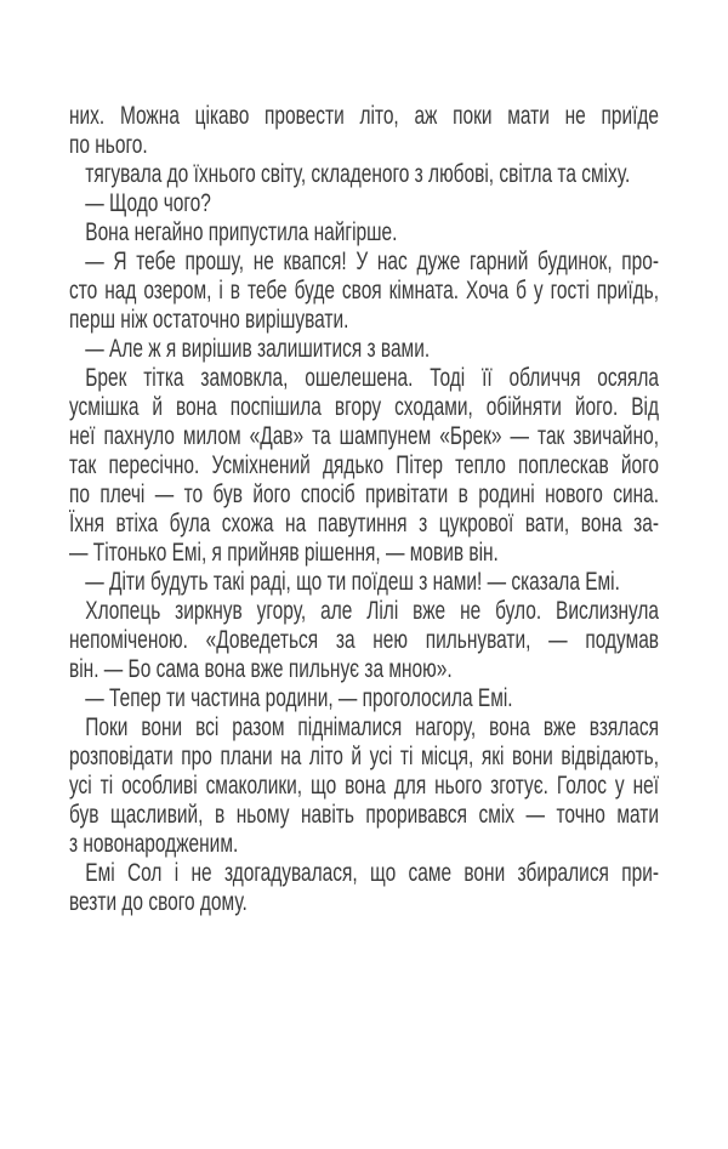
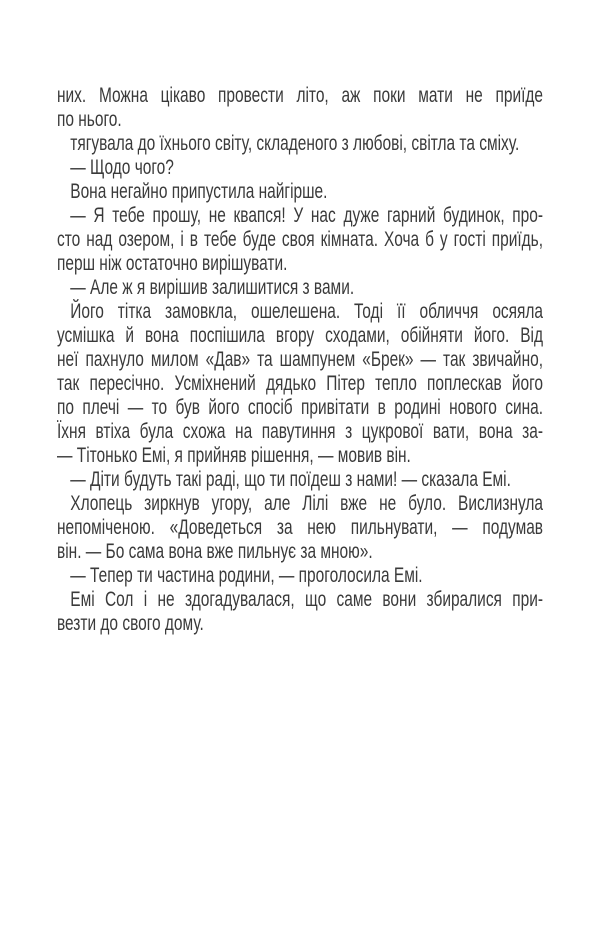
  них. Можна цікаво провести літо, аж поки мати не приїде
  по нього.
  тягувала до їхнього світу, складеного з любові, світла та сміху.
  — Щодо чого?
  Вона негайно припустила найгірше.
  — Я тебе прошу, не квапся! У нас дуже гарний будинок, про-
  сто над озером, і в тебе буде своя кімната. Хоча б у гості приїдь,
  перш ніж остаточно вирішувати.
  — Але ж я вирішив залишитися з вами.
- Брек тітка замовкла, ошелешена. Тоді її обличчя осяяла
+ Його тітка замовкла, ошелешена. Тоді її обличчя осяяла
  усмішка й вона поспішила вгору сходами, обійняти його. Від
  неї пахнуло милом «Дав» та шампунем «Брек» — так звичайно,
  так пересічно. Усміхнений дядько Пітер тепло поплескав його
  по плечі — то був його спосіб привітати в родині нового сина.
  Їхня втіха була схожа на павутиння з цукрової вати, вона за-
  — Тітонько Емі, я прийняв рішення, — мовив він.
  — Діти будуть такі раді, що ти поїдеш з нами! — сказала Емі.
  Хлопець зиркнув угору, але Лілі вже не було. Вислизнула
  непоміченою. «Доведеться за нею пильнувати, — подумав
  він. — Бо сама вона вже пильнує за мною».
  — Тепер ти частина родини, — проголосила Емі.
- Поки вони всі разом піднімалися нагору, вона вже взялася
- розповідати про плани на літо й усі ті місця, які вони відвідають,
- усі ті особливі смаколики, що вона для нього зготує. Голос у неї
- був щасливий, в ньому навіть проривався сміх — точно мати
- з новонародженим.
  Емі Сол і не здогадувалася, що саме вони збиралися при-
  везти до свого дому.
